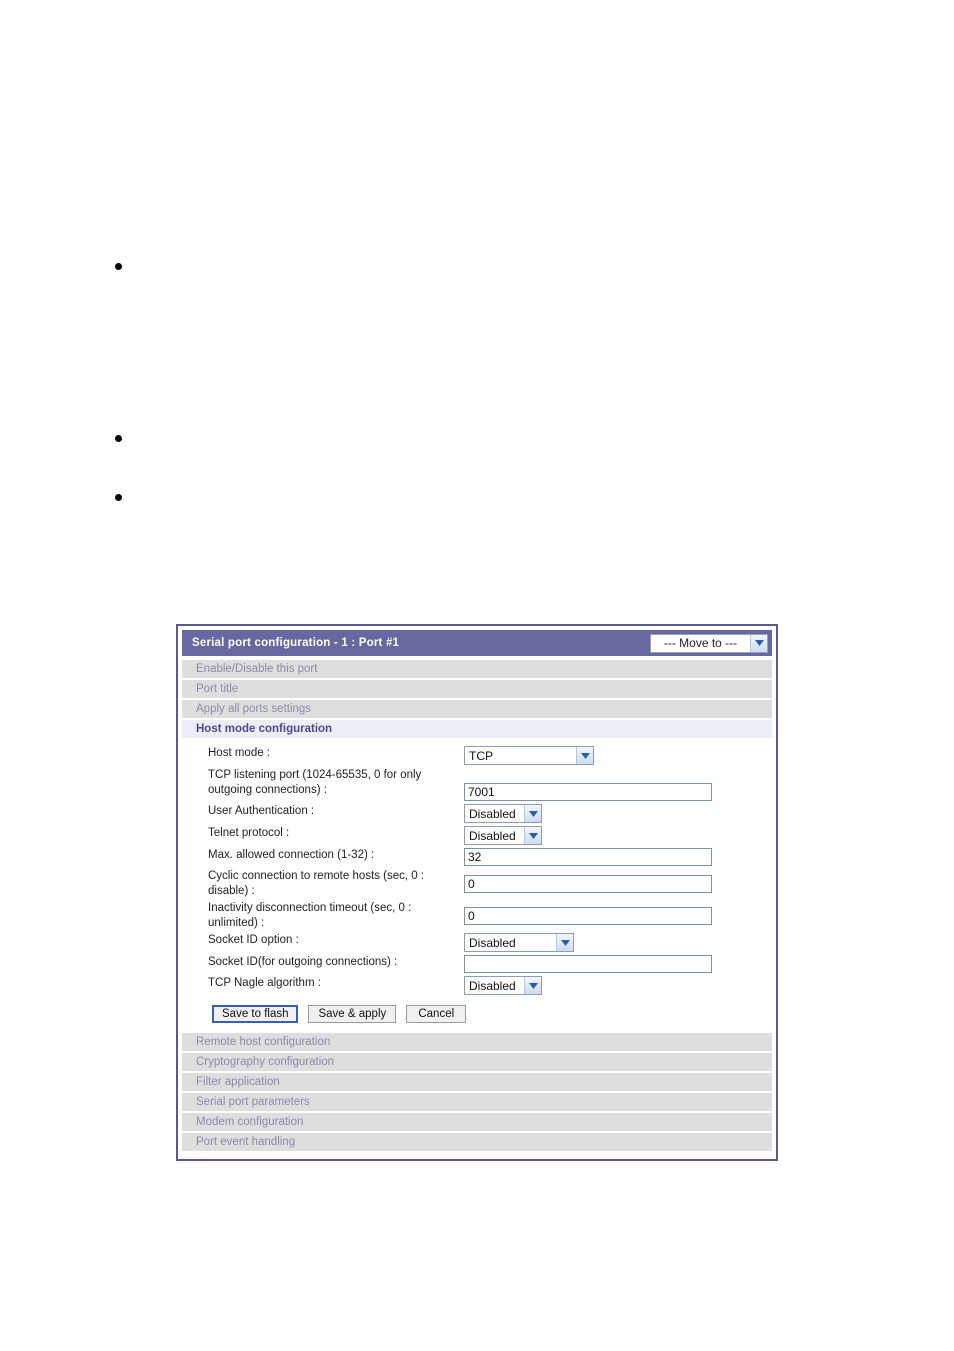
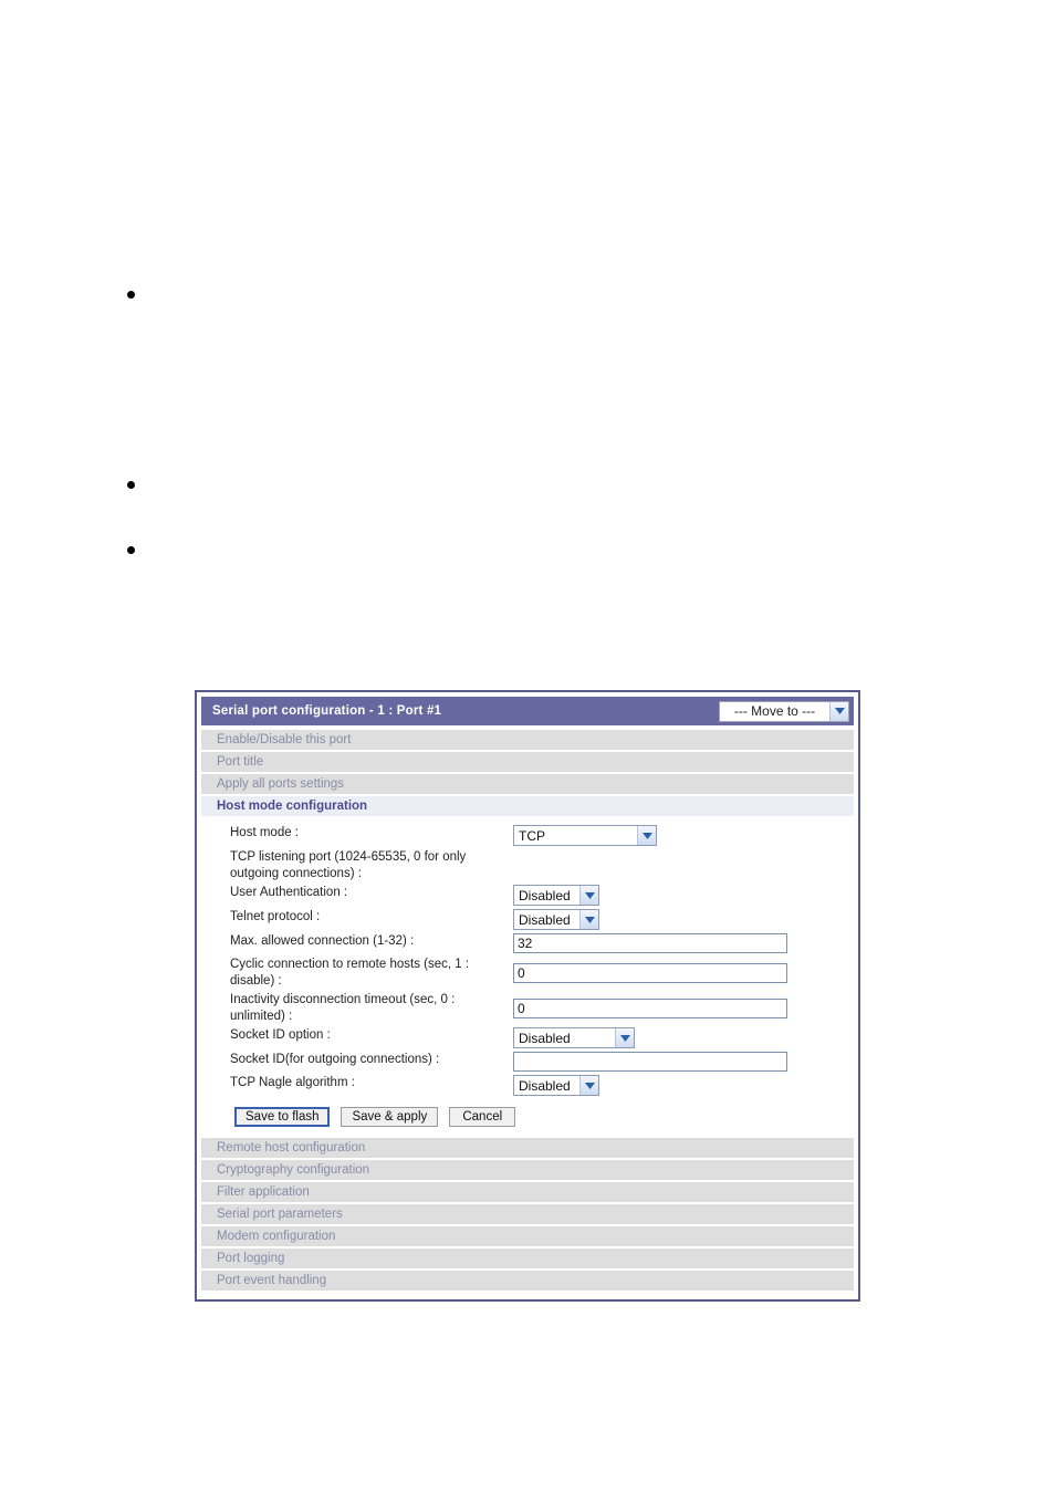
  Serial port configuration - 1 : Port #1
  --- Move to ---
  Enable/Disable this port
  Port title
  Apply all ports settings
  Host mode configuration
  Host mode :
  TCP
  TCP listening port (1024-65535, 0 for only outgoing connections) :
- 7001
  User Authentication :
  Disabled
  Telnet protocol :
  Disabled
  Max. allowed connection (1-32) :
  32
- Cyclic connection to remote hosts (sec, 0 : disable) :
+ Cyclic connection to remote hosts (sec, 1 : disable) :
  0
  Inactivity disconnection timeout (sec, 0 : unlimited) :
  0
  Socket ID option :
  Disabled
  Socket ID(for outgoing connections) :
  TCP Nagle algorithm :
  Disabled
  Save to flash
  Save & apply
  Cancel
  Remote host configuration
  Cryptography configuration
  Filter application
  Serial port parameters
  Modem configuration
+ Port logging
  Port event handling
